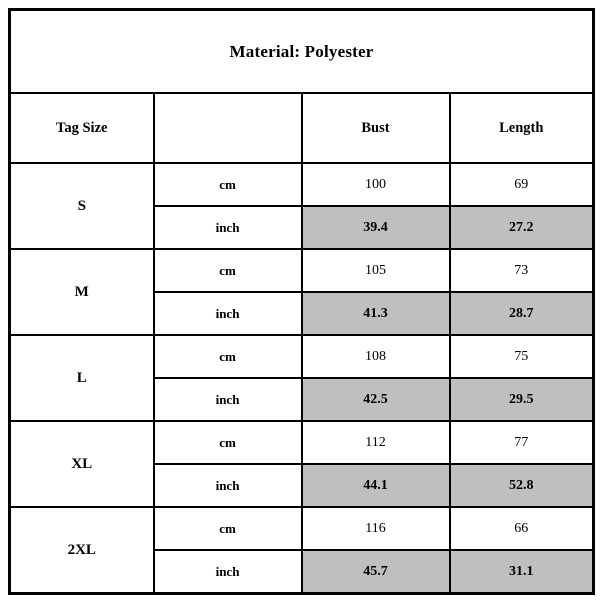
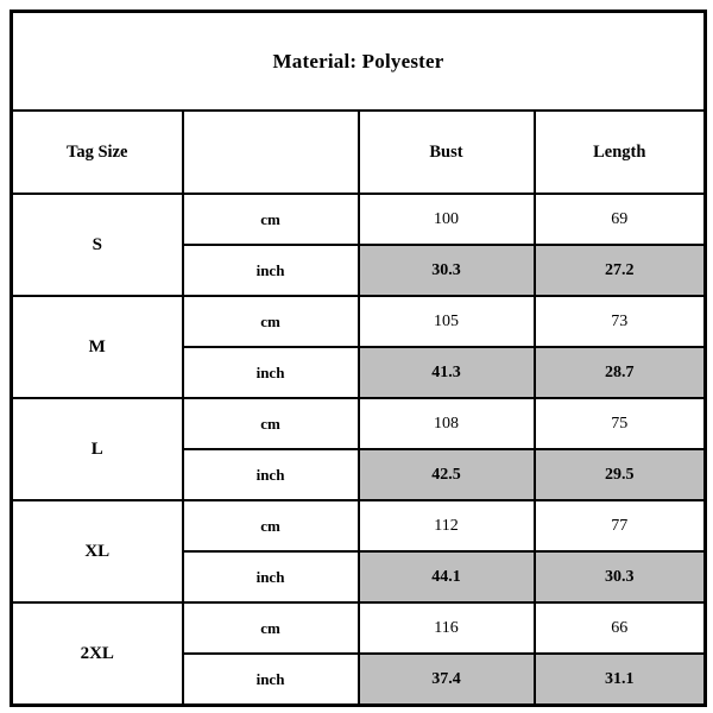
  Material: Polyester
  Tag Size		Bust	Length
  S	cm	100	69
- inch	39.4	27.2
+ inch	30.3	27.2
  M	cm	105	73
  inch	41.3	28.7
  L	cm	108	75
  inch	42.5	29.5
  XL	cm	112	77
- inch	44.1	52.8
+ inch	44.1	30.3
  2XL	cm	116	66
- inch	45.7	31.1
+ inch	37.4	31.1
